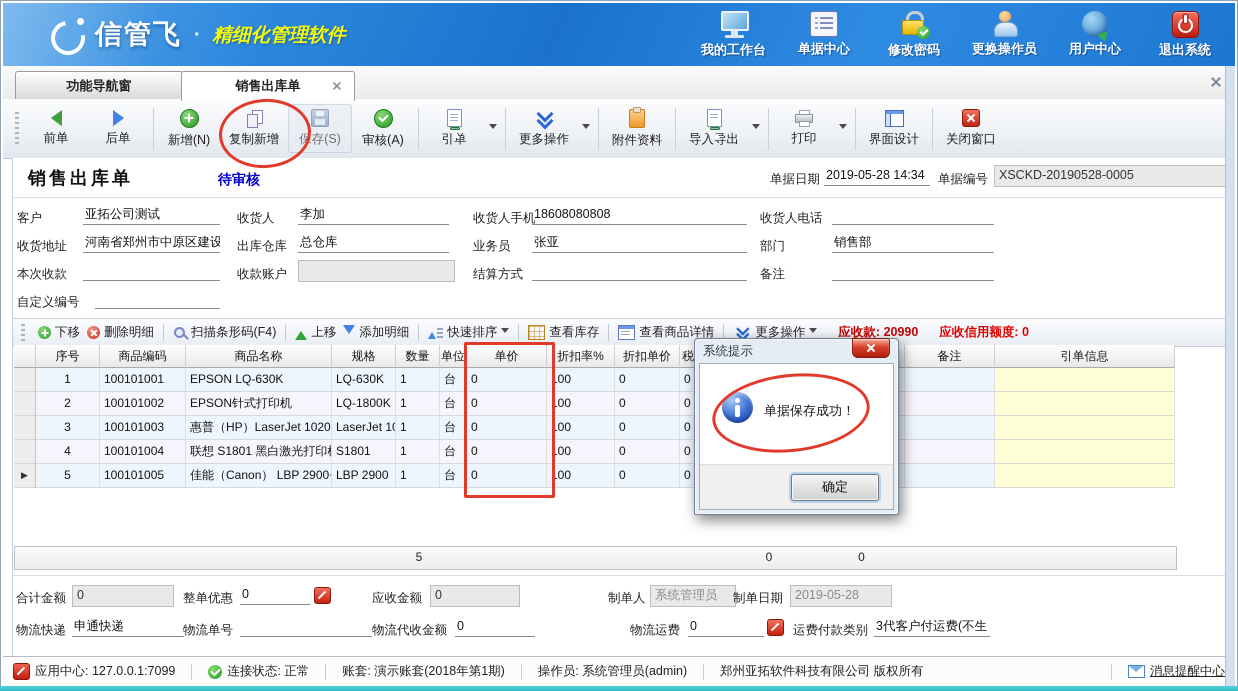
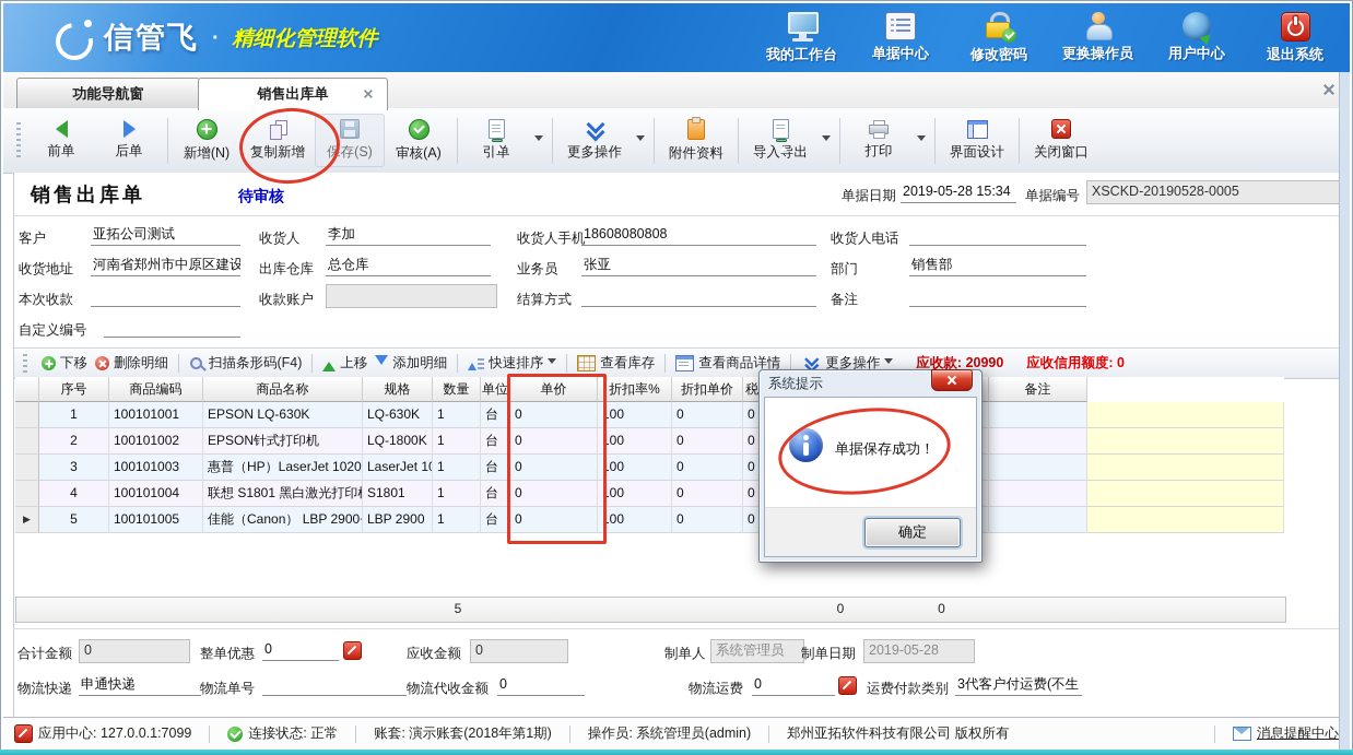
  信管飞
  ·
  精细化管理软件
  我的工作台
  单据中心
  修改密码
  更换操作员
  用户中心
  退出系统
  功能导航窗
  销售出库单
  前单
  后单
  新增(N)
  复制新增
  保存(S)
  审核(A)
  引单
  更多操作
  附件资料
  导入导出
  打印
  界面设计
  关闭窗口
  销售出库单
  待审核
  单据日期
- 2019-05-28 14:34
+ 2019-05-28 15:34
  单据编号
  XSCKD-20190528-0005
  客户
  亚拓公司测试
  收货地址
  河南省郑州市中原区建设
  本次收款
  自定义编号
  收货人
  李加
  出库仓库
  总仓库
  收款账户
  收货人手机
  18608080808
  业务员
  张亚
  结算方式
  收货人电话
  部门
  销售部
  备注
  下移
  删除明细
  扫描条形码(F4)
  上移
  添加明细
  快速排序
  查看库存
  查看商品详情
  更多操作
  应收款: 20990
  应收信用额度: 0
  序号
  商品编码
  商品名称
  规格
  数量
  单位
  单价
  折扣率%
  折扣单价
  备注
- 引单信息
  1
  100101001
  EPSON LQ-630K
  LQ-630K
  1
  台
  0
  100
  0
  0
  2
  100101002
  EPSON针式打印机
  LQ-1800K
  1
  台
  0
  100
  0
  0
  3
  100101003
  惠普（HP）LaserJet 1020
  LaserJet 1
  1
  台
  0
  100
  0
  0
  4
  100101004
  联想 S1801 黑白激光打印
  S1801
  1
  台
  0
  100
  0
  0
  ▶
  5
  100101005
  佳能（Canon） LBP 2900
  LBP 2900
  1
  台
  0
  100
  0
  0
  5
  0
  0
  合计金额
  0
  整单优惠
  0
  应收金额
  0
  制单人
  系统管理员
  制单日期
  2019-05-28
  物流快递
  申通快递
  物流单号
  物流代收金额
  0
  物流运费
  0
  运费付款类别
  3代客户付运费(不生
  应用中心: 127.0.0.1:7099
  连接状态: 正常
  账套: 演示账套(2018年第1期)
  操作员: 系统管理员(admin)
  郑州亚拓软件科技有限公司 版权所有
  消息提醒中心
  系统提示
  单据保存成功！
  确定
